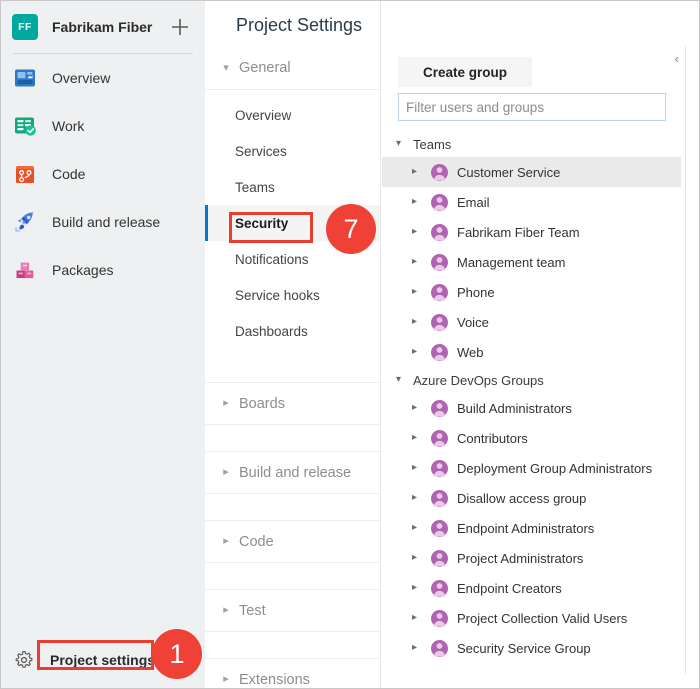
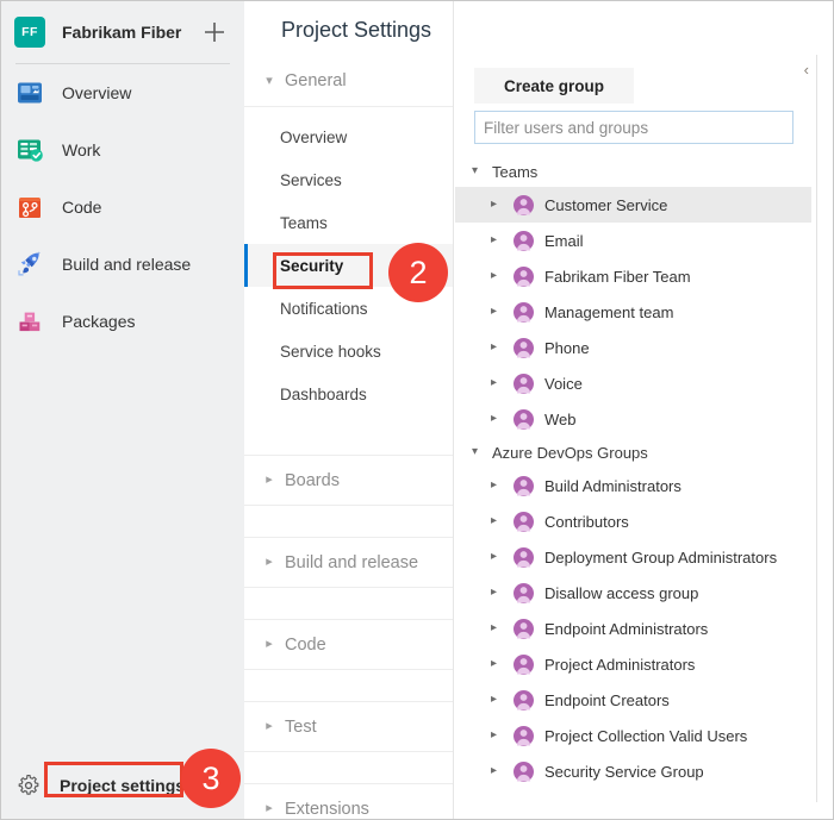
  FF
  Fabrikam Fiber
  Overview
  Work
  Code
  Build and release
  Packages
  Project settings
  Project Settings
  ▾
  General
  Overview
  Services
  Teams
  Security
  Notifications
  Service hooks
  Dashboards
  ▸
  Boards
  ▸
  Build and release
  ▸
  Code
  ▸
  Test
  ▸
  Extensions
  ‹
  Create group
  Filter users and groups
  ▾
  Teams
  ▸
  Customer Service
  ▸
  Email
  ▸
  Fabrikam Fiber Team
  ▸
  Management team
  ▸
  Phone
  ▸
  Voice
  ▸
  Web
  ▾
  Azure DevOps Groups
  ▸
  Build Administrators
  ▸
  Contributors
  ▸
  Deployment Group Administrators
  ▸
  Disallow access group
  ▸
  Endpoint Administrators
  ▸
  Project Administrators
  ▸
  Endpoint Creators
  ▸
  Project Collection Valid Users
  ▸
  Security Service Group
- 1
+ 3
- 7
+ 2
